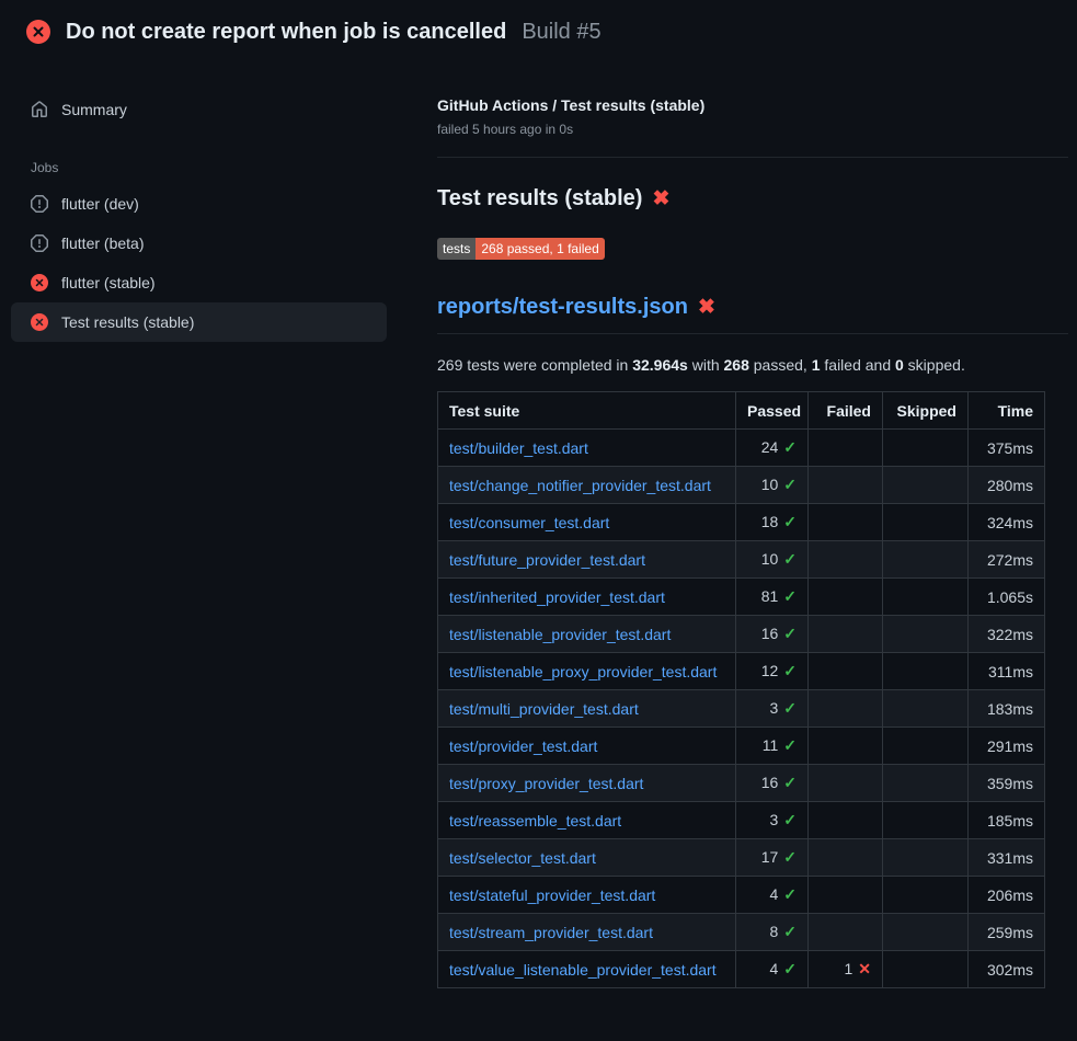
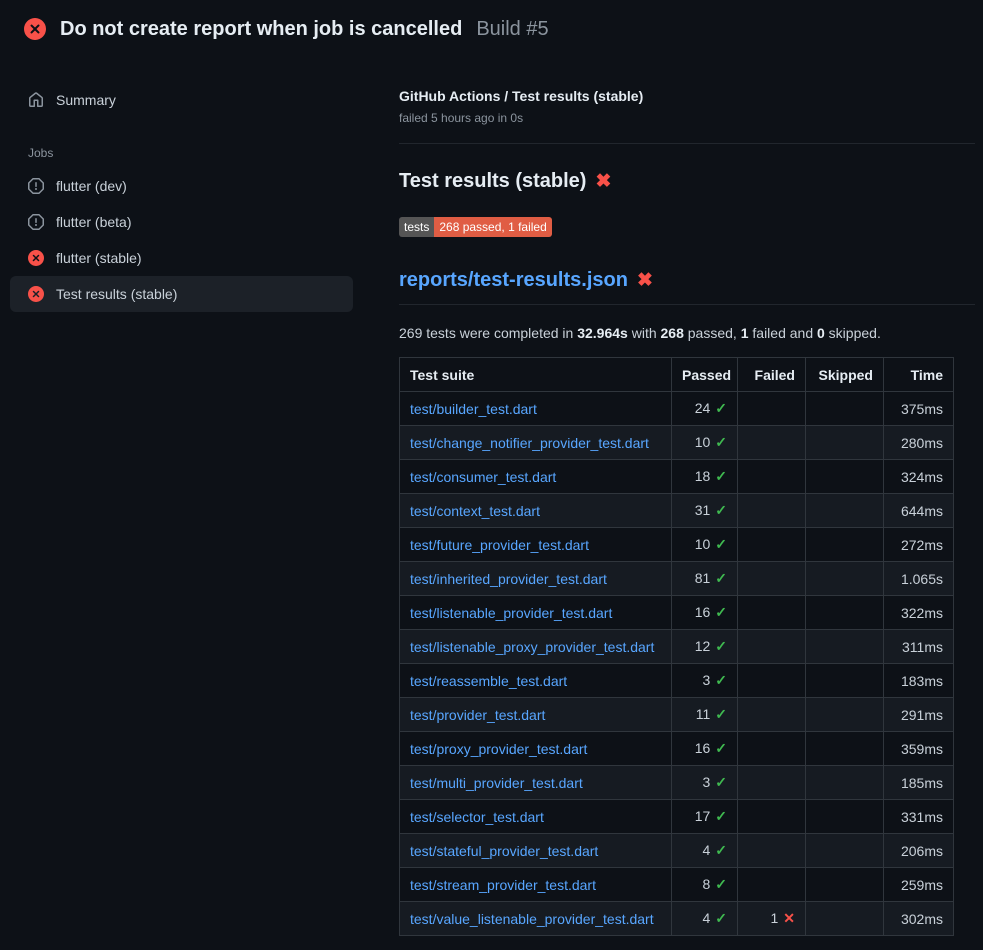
  Do not create report when job is cancelled
  Build #5
  Summary
  Jobs
  flutter (dev)
  flutter (beta)
  flutter (stable)
  Test results (stable)
  GitHub Actions / Test results (stable)
  failed 5 hours ago in 0s
  Test results (stable)
  ✖
  tests
  268 passed, 1 failed
  reports/test-results.json
  ✖
  269 tests were completed in 32.964s with 268 passed, 1 failed and 0 skipped.
  Test suite	Passed	Failed	Skipped	Time
  test/builder_test.dart	24 ✓			375ms
  test/change_notifier_provider_test.dart	10 ✓			280ms
  test/consumer_test.dart	18 ✓			324ms
+ test/context_test.dart	31 ✓			644ms
  test/future_provider_test.dart	10 ✓			272ms
  test/inherited_provider_test.dart	81 ✓			1.065s
  test/listenable_provider_test.dart	16 ✓			322ms
  test/listenable_proxy_provider_test.dart	12 ✓			311ms
- test/multi_provider_test.dart	3 ✓			183ms
+ test/reassemble_test.dart	3 ✓			183ms
  test/provider_test.dart	11 ✓			291ms
  test/proxy_provider_test.dart	16 ✓			359ms
- test/reassemble_test.dart	3 ✓			185ms
+ test/multi_provider_test.dart	3 ✓			185ms
  test/selector_test.dart	17 ✓			331ms
  test/stateful_provider_test.dart	4 ✓			206ms
  test/stream_provider_test.dart	8 ✓			259ms
  test/value_listenable_provider_test.dart	4 ✓	1 ✕		302ms
